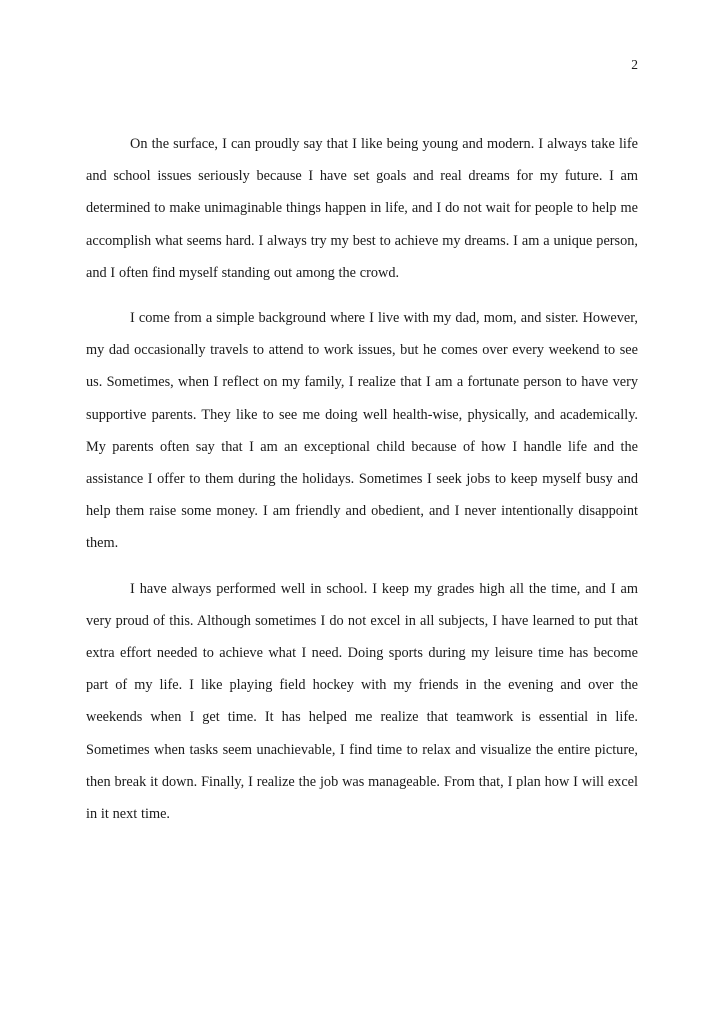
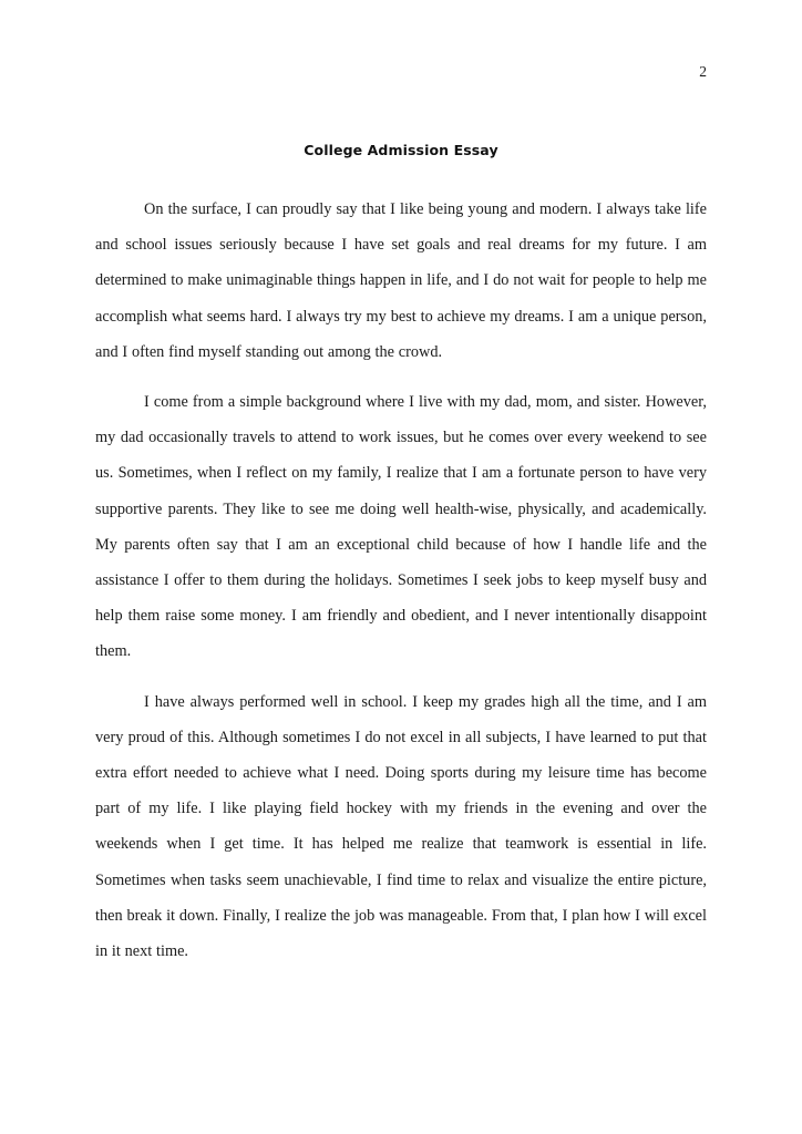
  2
+ College Admission Essay
  On the surface, I can proudly say that I like being young and modern. I always take life and school issues seriously because I have set goals and real dreams for my future. I am determined to make unimaginable things happen in life, and I do not wait for people to help me accomplish what seems hard. I always try my best to achieve my dreams. I am a unique person, and I often find myself standing out among the crowd.
  I come from a simple background where I live with my dad, mom, and sister. However, my dad occasionally travels to attend to work issues, but he comes over every weekend to see us. Sometimes, when I reflect on my family, I realize that I am a fortunate person to have very supportive parents. They like to see me doing well health-wise, physically, and academically. My parents often say that I am an exceptional child because of how I handle life and the assistance I offer to them during the holidays. Sometimes I seek jobs to keep myself busy and help them raise some money. I am friendly and obedient, and I never intentionally disappoint them.
  I have always performed well in school. I keep my grades high all the time, and I am very proud of this. Although sometimes I do not excel in all subjects, I have learned to put that extra effort needed to achieve what I need. Doing sports during my leisure time has become part of my life. I like playing field hockey with my friends in the evening and over the weekends when I get time. It has helped me realize that teamwork is essential in life. Sometimes when tasks seem unachievable, I find time to relax and visualize the entire picture, then break it down. Finally, I realize the job was manageable. From that, I plan how I will excel in it next time.
